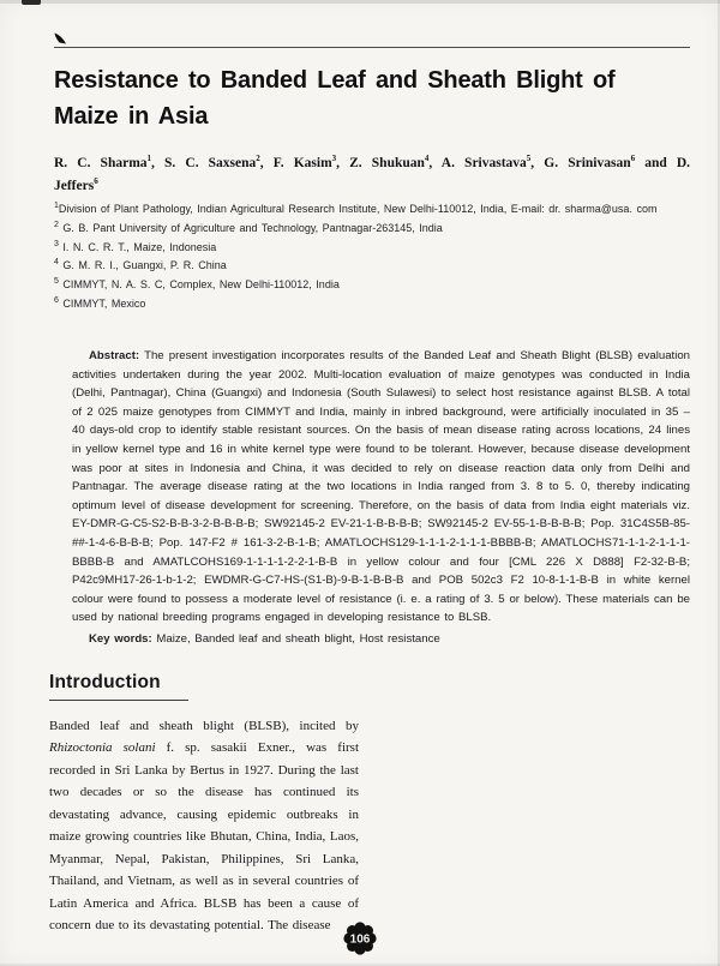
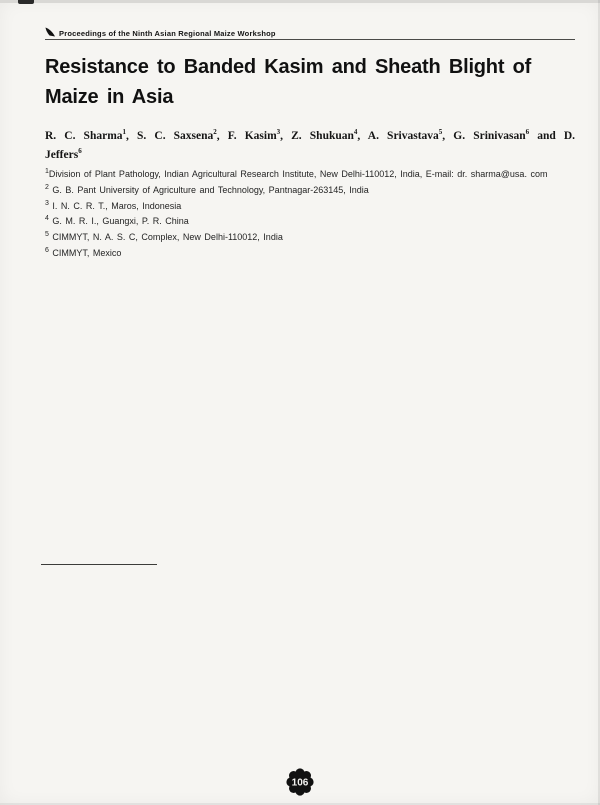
+ Proceedings of the Ninth Asian Regional Maize Workshop
- Resistance to Banded Leaf and Sheath Blight of Maize in Asia
+ Resistance to Banded Kasim and Sheath Blight of Maize in Asia
  R. C. Sharma1, S. C. Saxsena2, F. Kasim3, Z. Shukuan4, A. Srivastava5, G. Srinivasan6 and D. Jeffers6
  Division of Plant Pathology, Indian Agricultural Research Institute, New Delhi-110012, India, E-mail: dr. sharma@usa. com
  G. B. Pant University of Agriculture and Technology, Pantnagar-263145, India
- I. N. C. R. T., Maize, Indonesia
+ I. N. C. R. T., Maros, Indonesia
  G. M. R. I., Guangxi, P. R. China
  CIMMYT, N. A. S. C, Complex, New Delhi-110012, India
  CIMMYT, Mexico
- Abstract: The present investigation incorporates results of the Banded Leaf and Sheath Blight (BLSB) evaluation activities undertaken during the year 2002. Multi-location evaluation of maize genotypes was conducted in India (Delhi, Pantnagar), China (Guangxi) and Indonesia (South Sulawesi) to select host resistance against BLSB. A total of 2 025 maize genotypes from CIMMYT and India, mainly in inbred background, were artificially inoculated in 35 – 40 days-old crop to identify stable resistant sources. On the basis of mean disease rating across locations, 24 lines in yellow kernel type and 16 in white kernel type were found to be tolerant. However, because disease development was poor at sites in Indonesia and China, it was decided to rely on disease reaction data only from Delhi and Pantnagar. The average disease rating at the two locations in India ranged from 3. 8 to 5. 0, thereby indicating optimum level of disease development for screening. Therefore, on the basis of data from India eight materials viz. EY-DMR-G-C5-S2-B-B-3-2-B-B-B-B; SW92145-2 EV-21-1-B-B-B-B; SW92145-2 EV-55-1-B-B-B-B; Pop. 31C4S5B-85-##-1-4-6-B-B-B; Pop. 147-F2 # 161-3-2-B-1-B; AMATLOCHS129-1-1-1-2-1-1-1-BBBB-B; AMATLOCHS71-1-1-2-1-1-1-BBBB-B and AMATLCOHS169-1-1-1-1-2-2-1-B-B in yellow colour and four [CML 226 X D888] F2-32-B-B; P42c9MH17-26-1-b-1-2; EWDMR-G-C7-HS-(S1-B)-9-B-1-B-B-B and POB 502c3 F2 10-8-1-1-B-B in white kernel colour were found to possess a moderate level of resistance (i. e. a rating of 3. 5 or below). These materials can be used by national breeding programs engaged in developing resistance to BLSB.
- Key words: Maize, Banded leaf and sheath blight, Host resistance
- Introduction
- Banded leaf and sheath blight (BLSB), incited by Rhizoctonia solani f. sp. sasakii Exner., was first recorded in Sri Lanka by Bertus in 1927. During the last two decades or so the disease has continued its devastating advance, causing epidemic outbreaks in maize growing countries like Bhutan, China, India, Laos, Myanmar, Nepal, Pakistan, Philippines, Sri Lanka, Thailand, and Vietnam, as well as in several countries of Latin America and Africa. BLSB has been a cause of concern due to its devastating potential. The disease
  106
